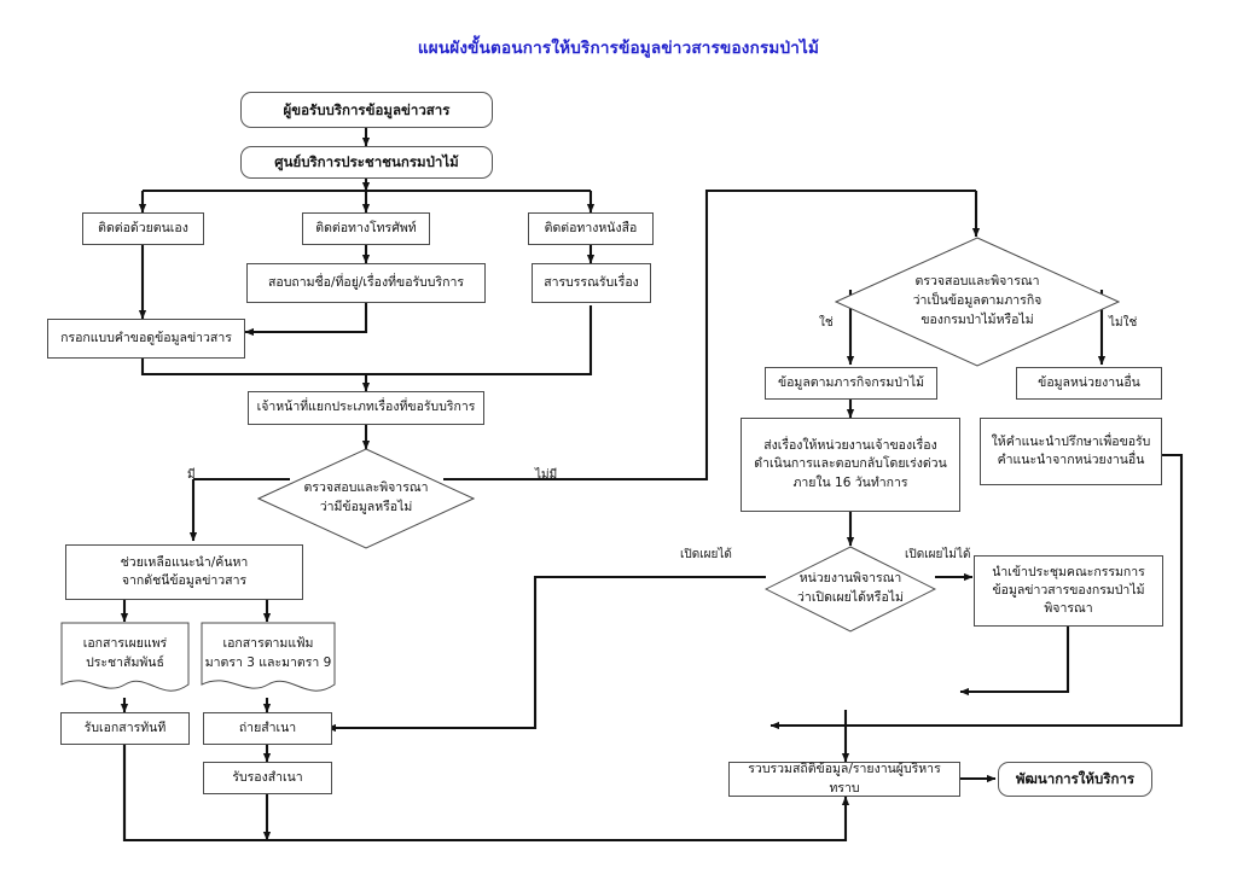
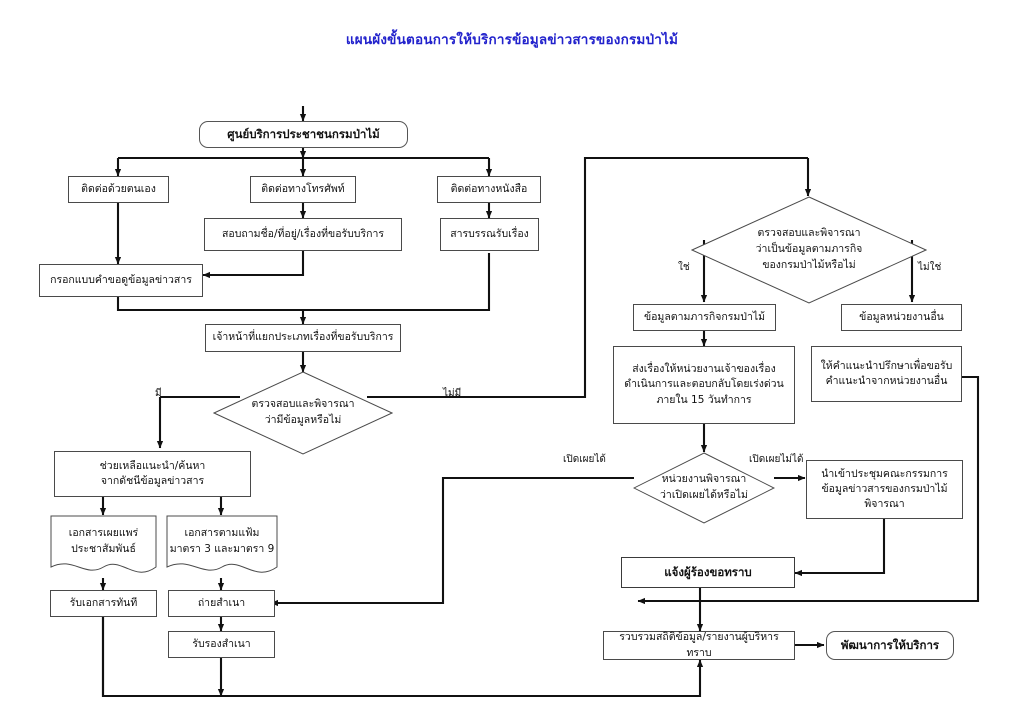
  แผนผังขั้นตอนการให้บริการข้อมูลข่าวสารของกรมป่าไม้
- ผู้ขอรับบริการข้อมูลข่าวสาร
  ศูนย์บริการประชาชนกรมป่าไม้
  ติดต่อด้วยตนเอง
  ติดต่อทางโทรศัพท์
  ติดต่อทางหนังสือ
  สอบถามชื่อ/ที่อยู่/เรื่องที่ขอรับบริการ
  สารบรรณรับเรื่อง
  กรอกแบบคำขอดูข้อมูลข่าวสาร
  เจ้าหน้าที่แยกประเภทเรื่องที่ขอรับบริการ
  ตรวจสอบและพิจารณา
  ว่ามีข้อมูลหรือไม่
  มี
  ไม่มี
  ช่วยเหลือแนะนำ/ค้นหา
  จากดัชนีข้อมูลข่าวสาร
  เอกสารเผยแพร่
  ประชาสัมพันธ์
  เอกสารตามแฟ้ม
  มาตรา 3 และมาตรา 9
  รับเอกสารทันที
  ถ่ายสำเนา
  รับรองสำเนา
  ตรวจสอบและพิจารณา
  ว่าเป็นข้อมูลตามภารกิจ
  ของกรมป่าไม้หรือไม่
  ใช่
  ไม่ใช่
  ข้อมูลตามภารกิจกรมป่าไม้
  ข้อมูลหน่วยงานอื่น
  ส่งเรื่องให้หน่วยงานเจ้าของเรื่อง
  ดำเนินการและตอบกลับโดยเร่งด่วน
- ภายใน 16 วันทำการ
+ ภายใน 15 วันทำการ
  ให้คำแนะนำปรึกษาเพื่อขอรับ
  คำแนะนำจากหน่วยงานอื่น
  หน่วยงานพิจารณา
  ว่าเปิดเผยได้หรือไม่
  เปิดเผยได้
  เปิดเผยไม่ได้
  นำเข้าประชุมคณะกรรมการ
  ข้อมูลข่าวสารของกรมป่าไม้
  พิจารณา
+ แจ้งผู้ร้องขอทราบ
  รวบรวมสถิติข้อมูล/รายงานผู้บริหารทราบ
  พัฒนาการให้บริการ
